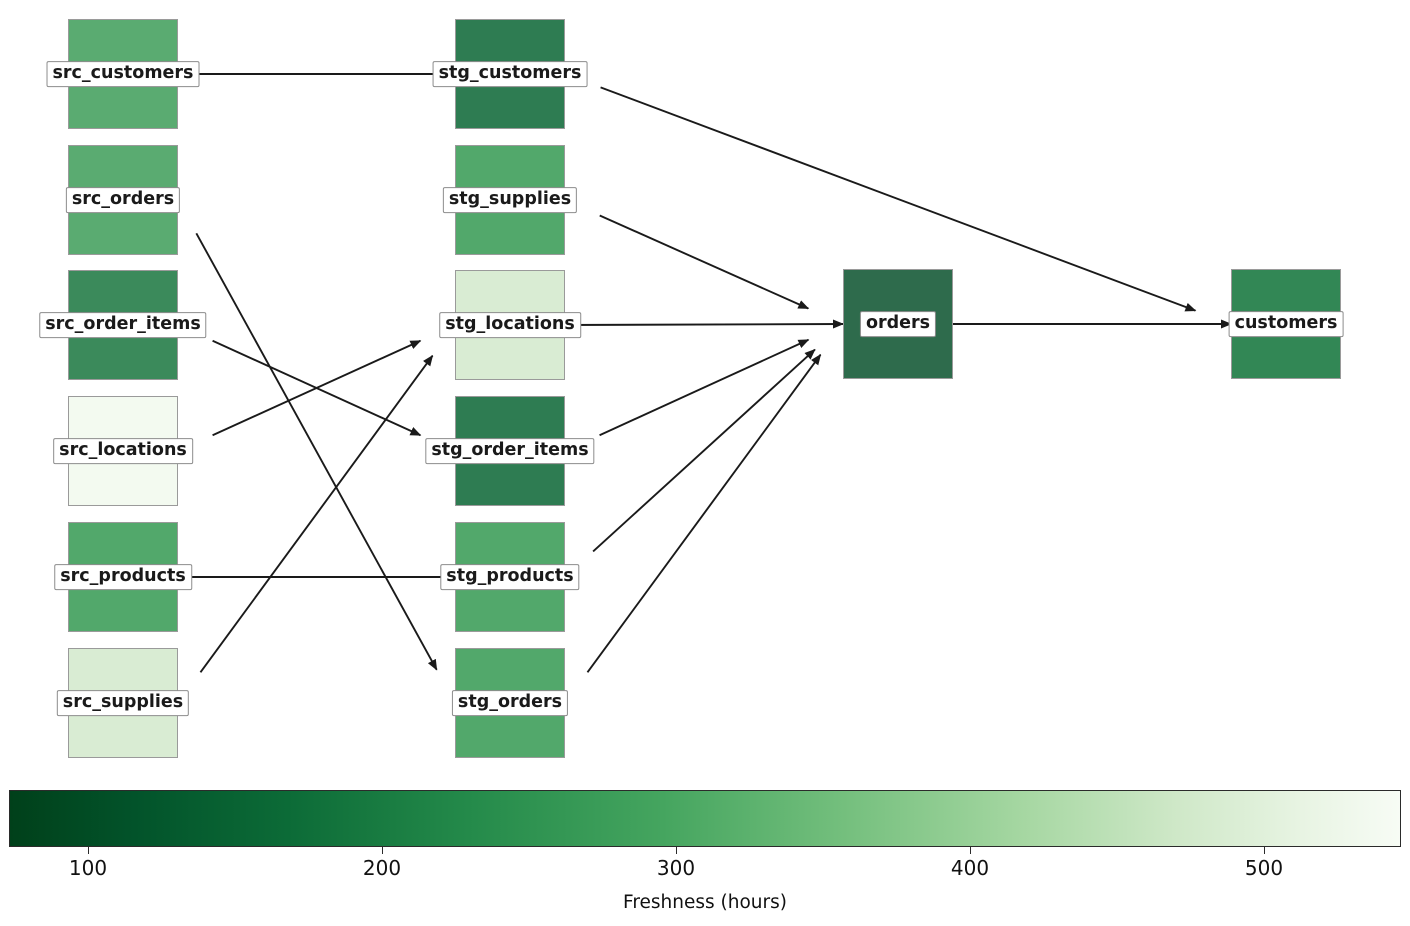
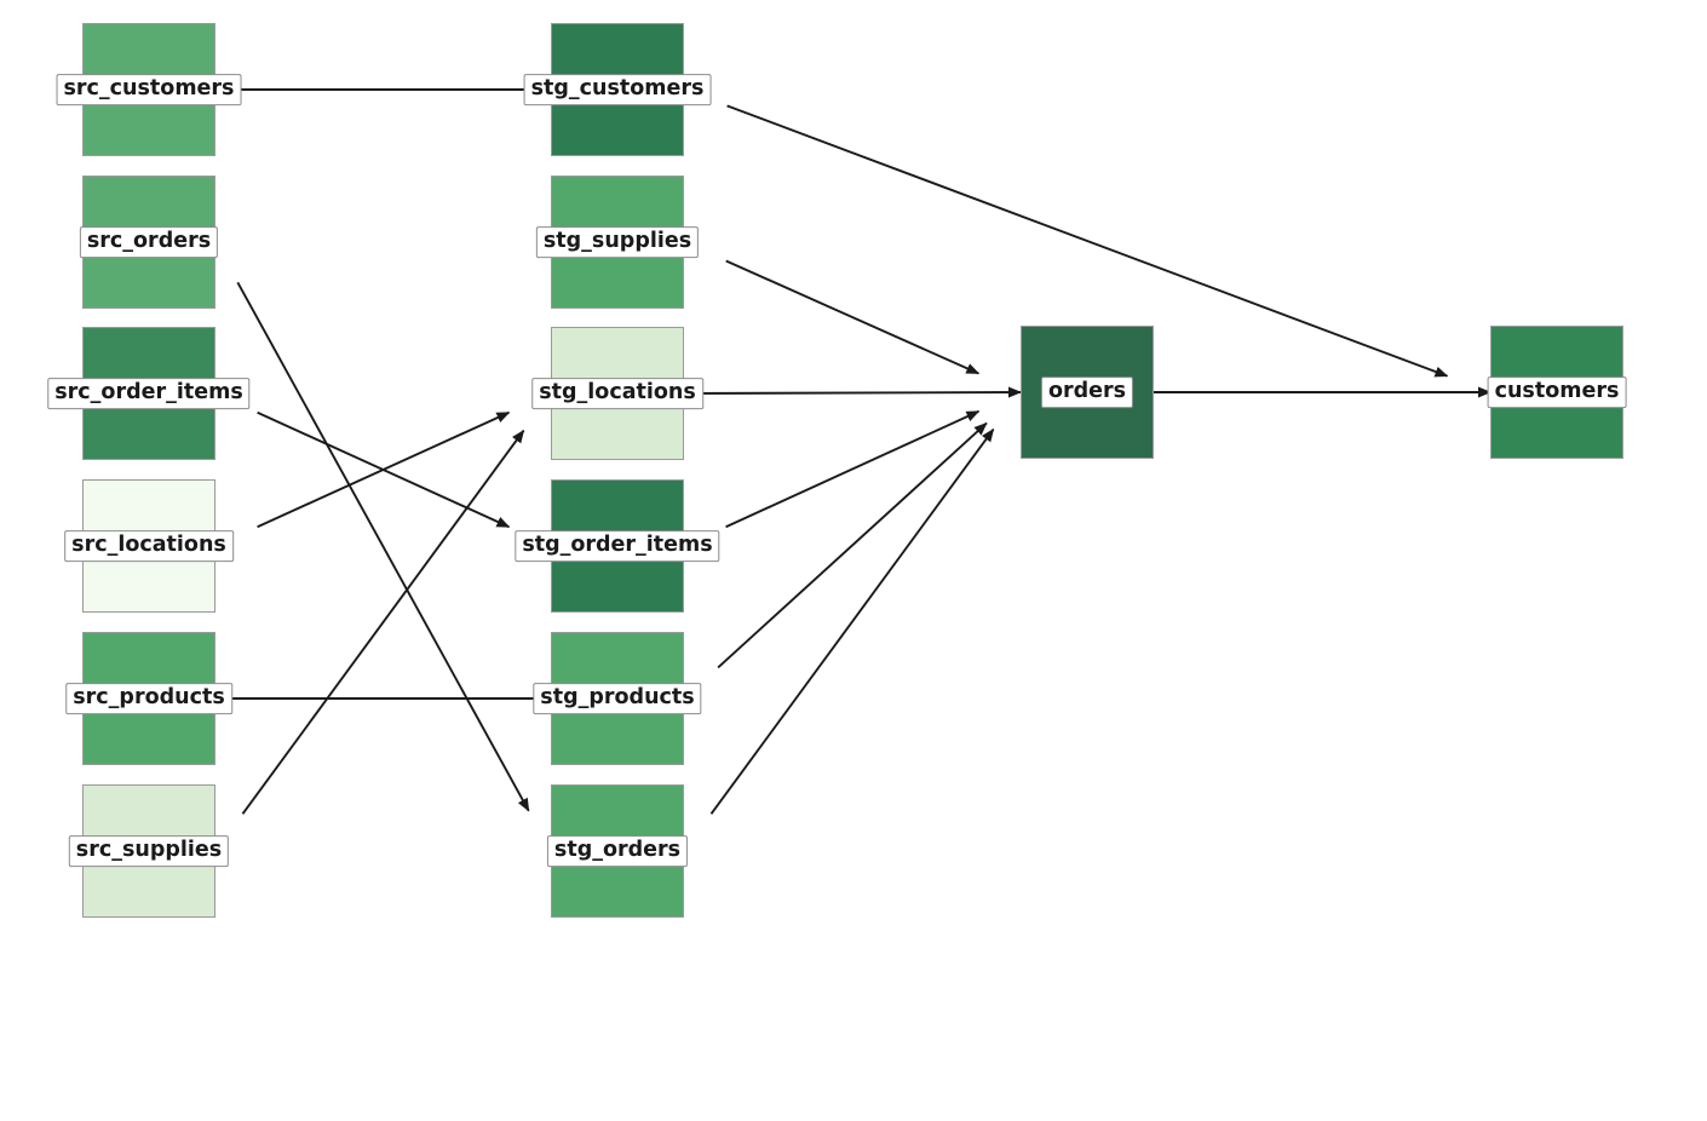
  src_customers
  src_orders
  src_order_items
  src_locations
  src_products
  src_supplies
  stg_customers
  stg_supplies
  stg_locations
  stg_order_items
  stg_products
  stg_orders
  orders
  customers
- 100
- 200
- 300
- 400
- 500
- Freshness (hours)
